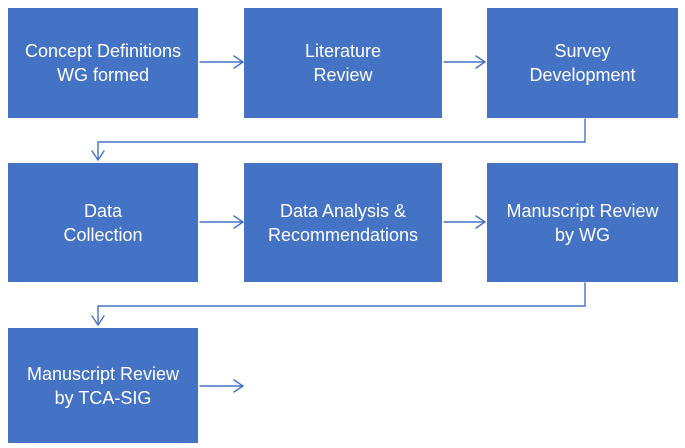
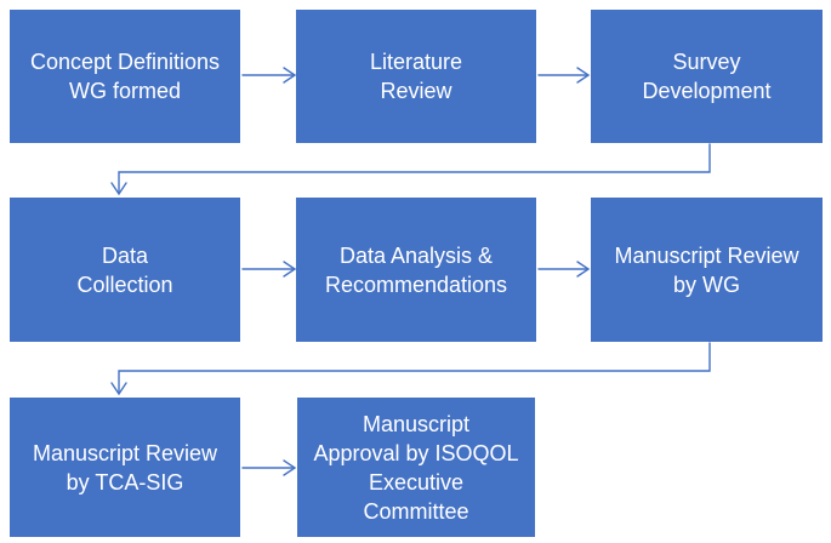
  Concept Definitions
  WG formed
  Literature
  Review
  Survey
  Development
  Data
  Collection
  Data Analysis &
  Recommendations
  Manuscript Review
  by WG
  Manuscript Review
  by TCA-SIG
+ Manuscript
+ Approval by ISOQOL
+ Executive
+ Committee
